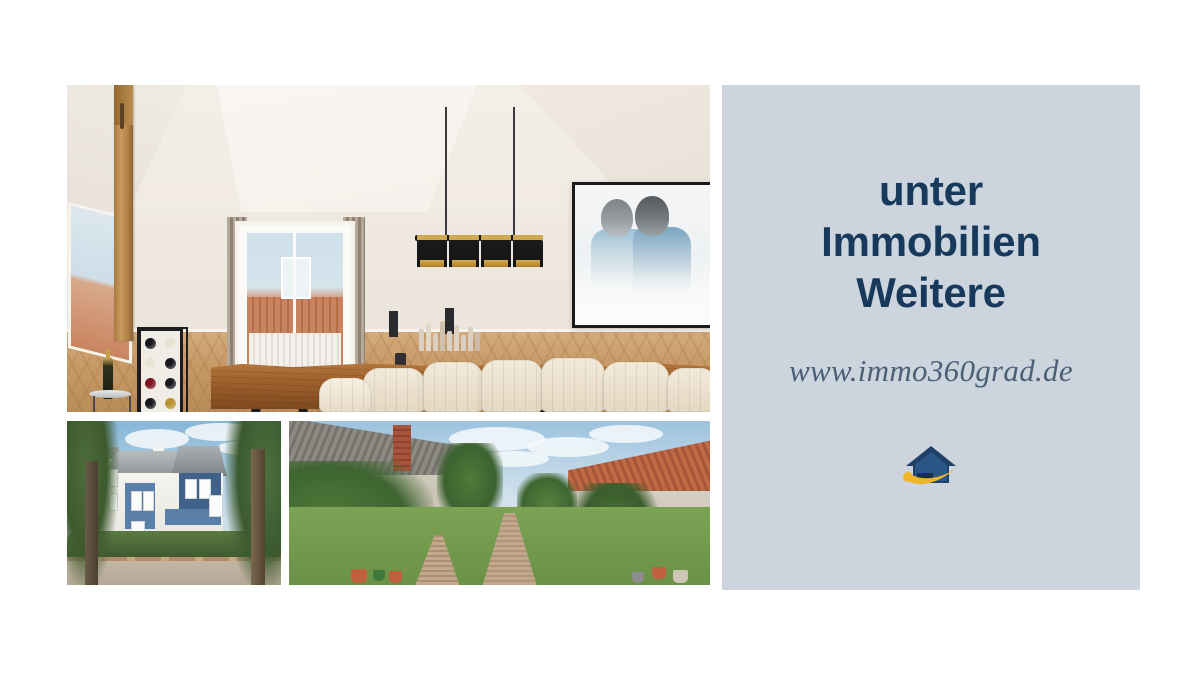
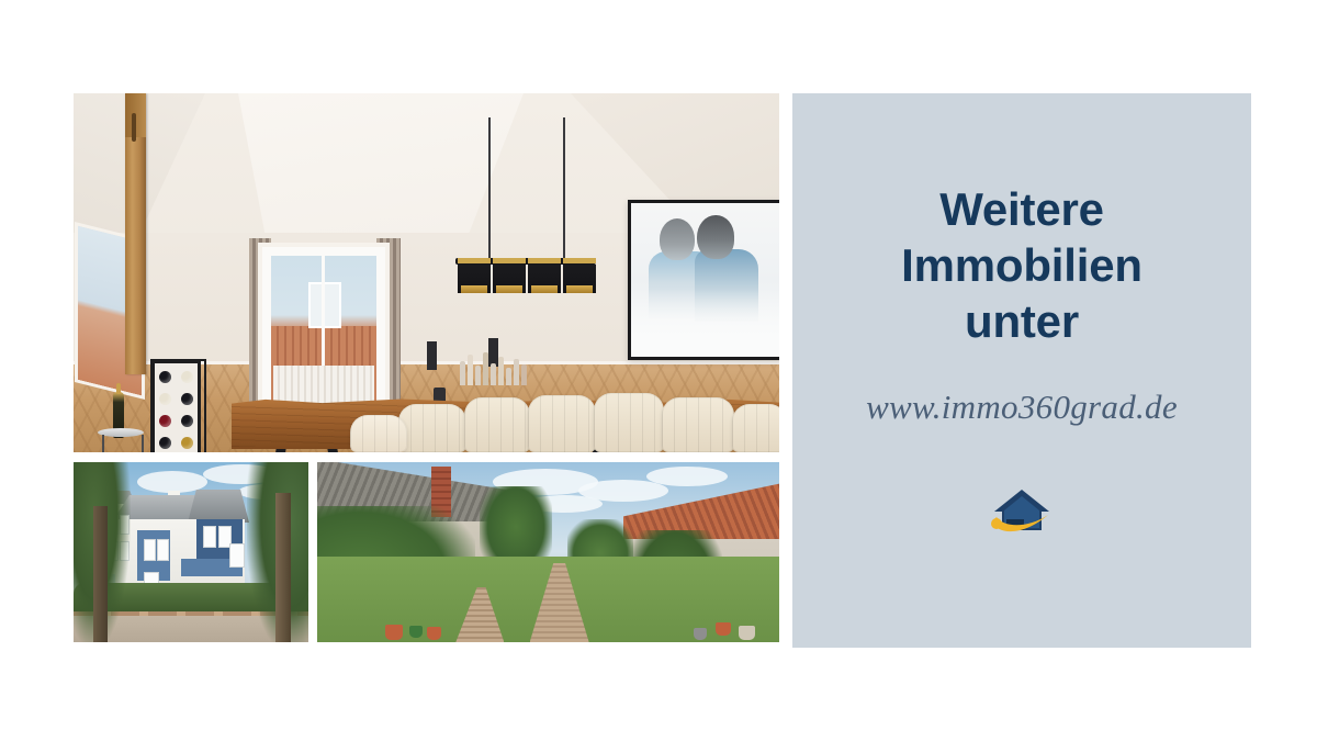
- unter
+ Weitere
  Immobilien
- Weitere
+ unter
  www.immo360grad.de
